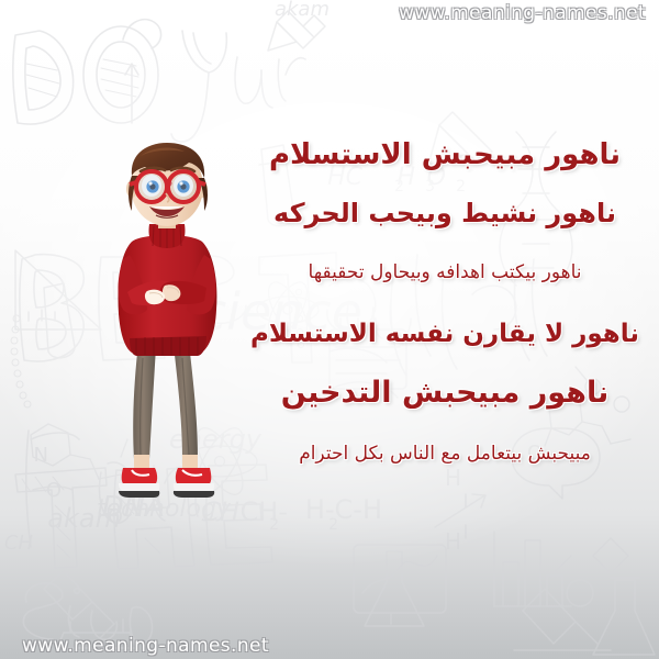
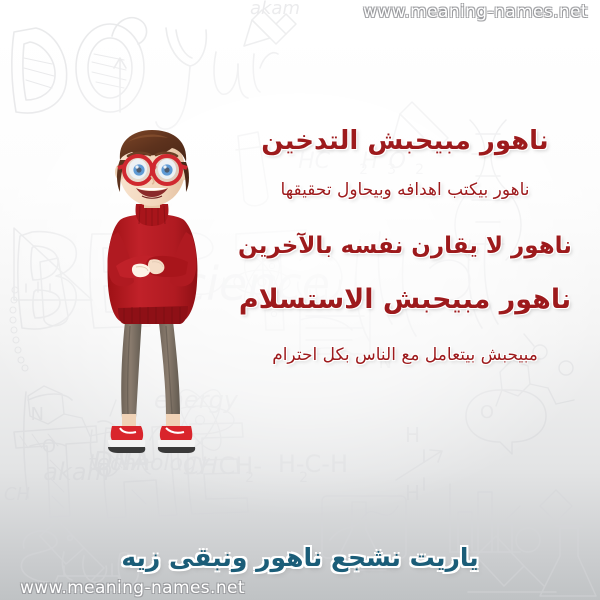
- ناهور مبيحبش الاستسلام
+ ناهور مبيحبش التدخين
- ناهور نشيط وبيحب الحركه
  ناهور بيكتب اهدافه وبيحاول تحقيقها
- ناهور لا يقارن نفسه الاستسلام
+ ناهور لا يقارن نفسه بالآخرين
- ناهور مبيحبش التدخين
+ ناهور مبيحبش الاستسلام
  مبيحبش بيتعامل مع الناس بكل احترام
+ ياريت نشجع ناهور ونبقى زيه
  www.meaning-names.net
  www.meaning-names.net
